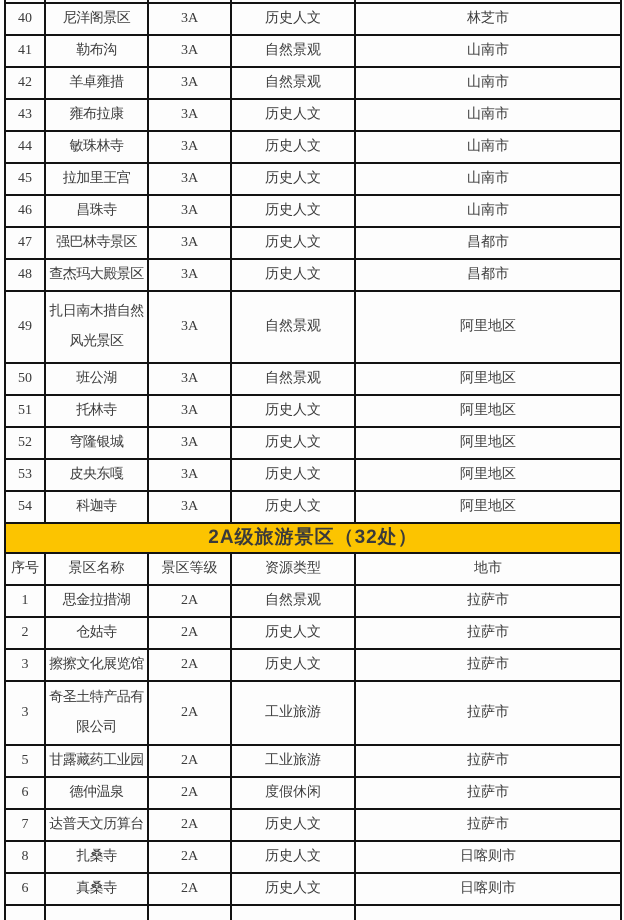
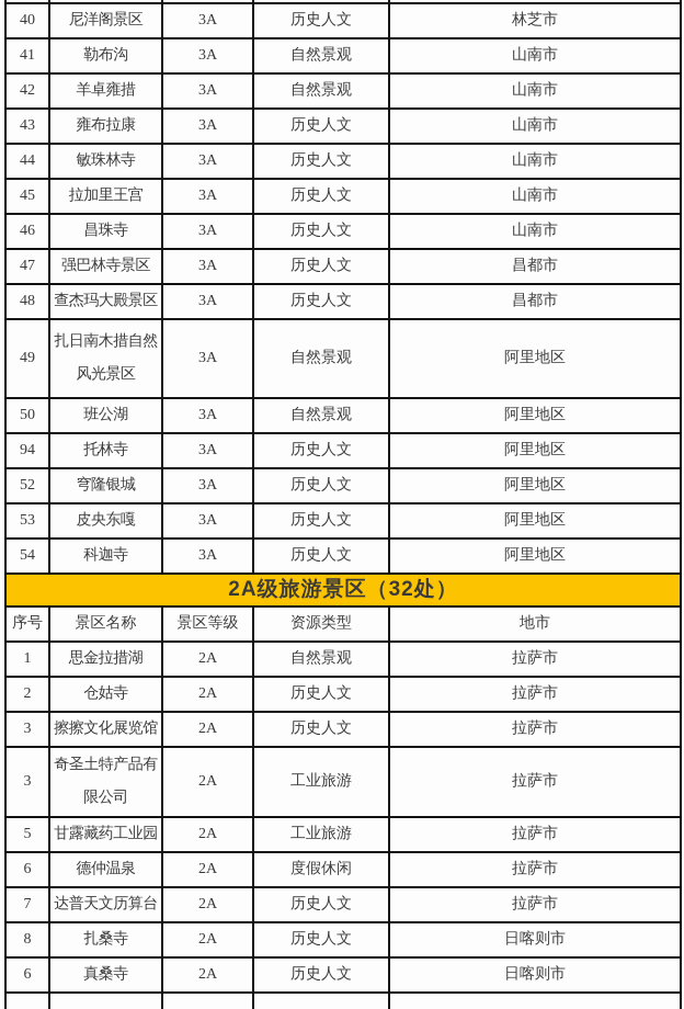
  40	尼洋阁景区	3A	历史人文	林芝市
  41	勒布沟	3A	自然景观	山南市
  42	羊卓雍措	3A	自然景观	山南市
  43	雍布拉康	3A	历史人文	山南市
  44	敏珠林寺	3A	历史人文	山南市
  45	拉加里王宫	3A	历史人文	山南市
  46	昌珠寺	3A	历史人文	山南市
  47	强巴林寺景区	3A	历史人文	昌都市
  48	查杰玛大殿景区	3A	历史人文	昌都市
  49	扎日南木措自然 风光景区	3A	自然景观	阿里地区
  50	班公湖	3A	自然景观	阿里地区
- 51	托林寺	3A	历史人文	阿里地区
+ 94	托林寺	3A	历史人文	阿里地区
  52	穹隆银城	3A	历史人文	阿里地区
  53	皮央东嘎	3A	历史人文	阿里地区
  54	科迦寺	3A	历史人文	阿里地区
  2A级旅游景区（32处）
  序号	景区名称	景区等级	资源类型	地市
  1	思金拉措湖	2A	自然景观	拉萨市
  2	仓姑寺	2A	历史人文	拉萨市
  3	擦擦文化展览馆	2A	历史人文	拉萨市
  3	奇圣土特产品有 限公司	2A	工业旅游	拉萨市
  5	甘露藏药工业园	2A	工业旅游	拉萨市
  6	德仲温泉	2A	度假休闲	拉萨市
  7	达普天文历算台	2A	历史人文	拉萨市
  8	扎桑寺	2A	历史人文	日喀则市
  6	真桑寺	2A	历史人文	日喀则市
